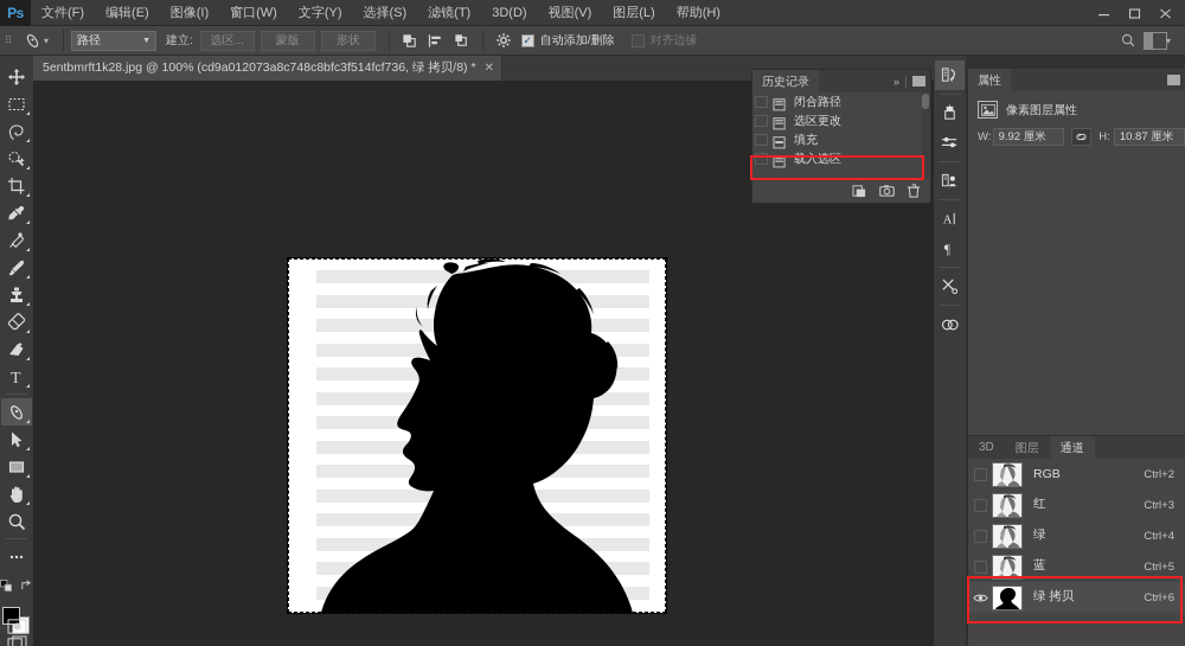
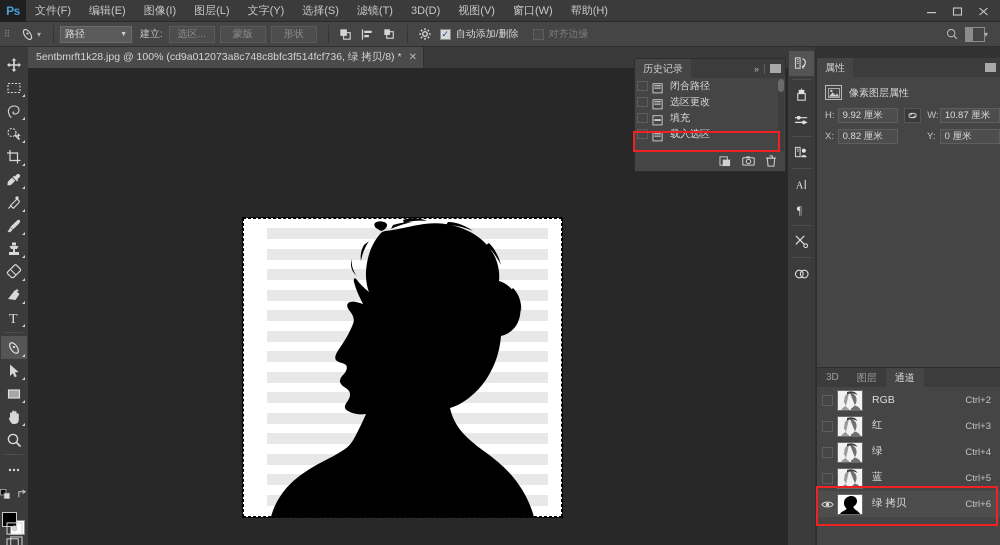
  Ps
  文件(F)
  编辑(E)
  图像(I)
- 窗口(W)
+ 图层(L)
  文字(Y)
  选择(S)
  滤镜(T)
  3D(D)
  视图(V)
- 图层(L)
+ 窗口(W)
  帮助(H)
  ⠿
  ▾
  路径
  建立:
  选区...
  蒙版
  形状
  ✓
  自动添加/删除
  对齐边缘
  ▾
  5entbmrft1k28.jpg @ 100% (cd9a012073a8c748c8bfc3f514fcf736, 绿 拷贝/8) *
  ✕
  T
  A
  ¶
  历史记录
  »
  闭合路径
  选区更改
  填充
  载入选区
  属性
  像素图层属性
- W:
+ H:
  9.92 厘米
- H:
+ W:
  10.87 厘米
+ X:
+ 0.82 厘米
+ Y:
+ 0 厘米
  3D
  图层
  通道
  RGB
  Ctrl+2
  红
  Ctrl+3
  绿
  Ctrl+4
  蓝
  Ctrl+5
  绿 拷贝
  Ctrl+6
